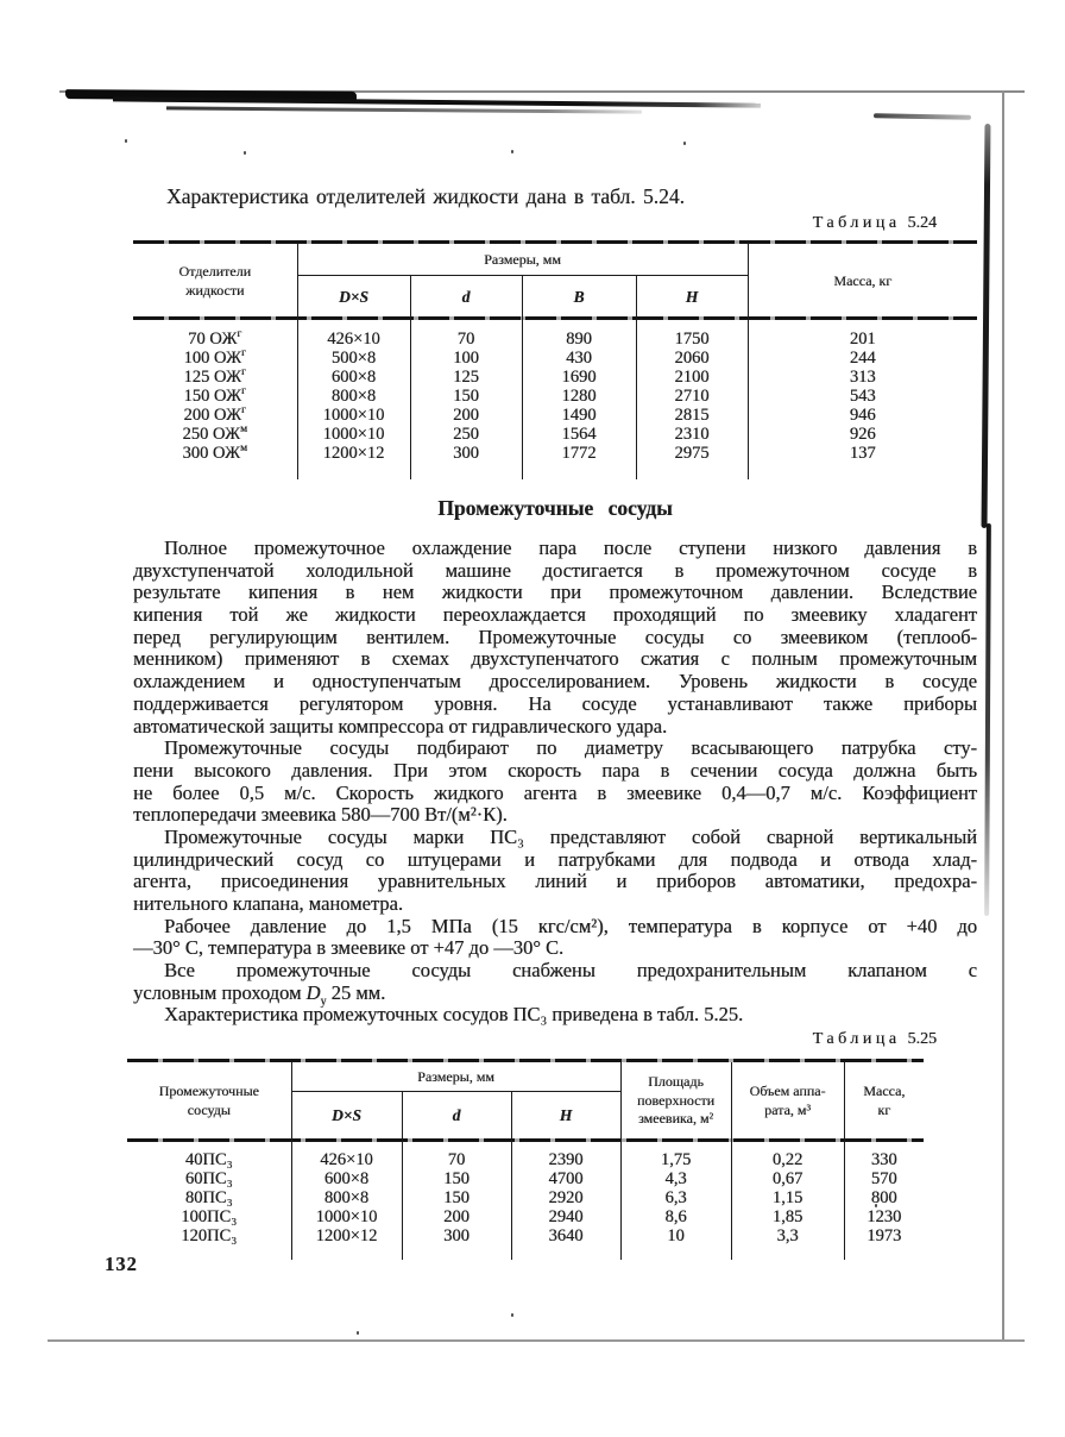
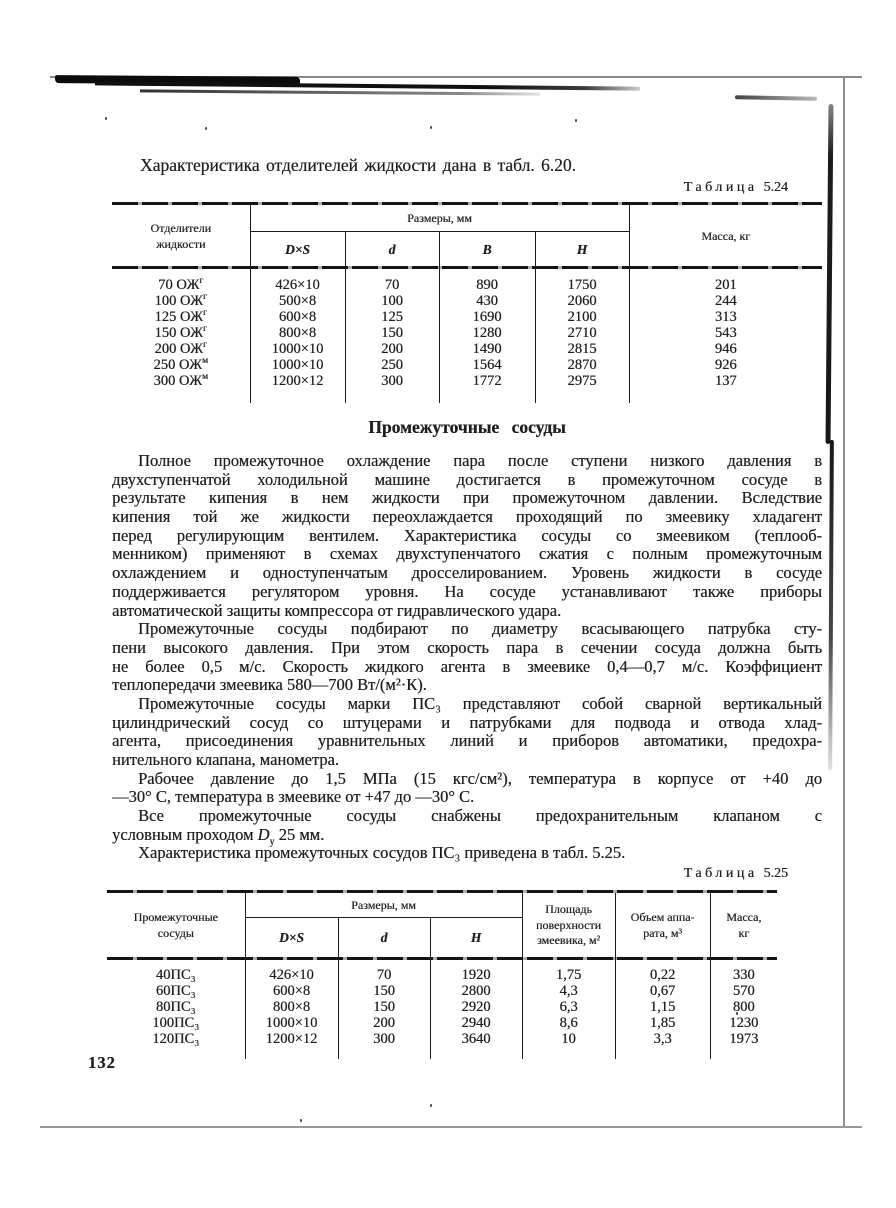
- Характеристика отделителей жидкости дана в табл. 5.24.
+ Характеристика отделителей жидкости дана в табл. 6.20.
  Таблица 5.24
  Отделителижидкости	Размеры, мм	Масса, кг
  D×S	d	B	H
  70 ОЖг	426×10	70	890	1750	201
  100 ОЖг	500×8	100	430	2060	244
  125 ОЖг	600×8	125	1690	2100	313
  150 ОЖг	800×8	150	1280	2710	543
  200 ОЖг	1000×10	200	1490	2815	946
- 250 ОЖм	1000×10	250	1564	2310	926
+ 250 ОЖм	1000×10	250	1564	2870	926
  300 ОЖм	1200×12	300	1772	2975	137
  Промежуточные сосуды
  Полное промежуточное охлаждение пара после ступени низкого давления в
  двухступенчатой холодильной машине достигается в промежуточном сосуде в
  результате кипения в нем жидкости при промежуточном давлении. Вследствие
  кипения той же жидкости переохлаждается проходящий по змеевику хладагент
- перед регулирующим вентилем. Промежуточные сосуды со змеевиком (теплооб-
+ перед регулирующим вентилем. Характеристика сосуды со змеевиком (теплооб-
  менником) применяют в схемах двухступенчатого сжатия с полным промежуточным
  охлаждением и одноступенчатым дросселированием. Уровень жидкости в сосуде
  поддерживается регулятором уровня. На сосуде устанавливают также приборы
  автоматической защиты компрессора от гидравлического удара.
  Промежуточные сосуды подбирают по диаметру всасывающего патрубка сту-
  пени высокого давления. При этом скорость пара в сечении сосуда должна быть
  не более 0,5 м/с. Скорость жидкого агента в змеевике 0,4—0,7 м/с. Коэффициент
  теплопередачи змеевика 580—700 Вт/(м²·К).
  Промежуточные сосуды марки ПС₃ представляют собой сварной вертикальный
  цилиндрический сосуд со штуцерами и патрубками для подвода и отвода хлад-
  агента, присоединения уравнительных линий и приборов автоматики, предохра-
  нительного клапана, манометра.
  Рабочее давление до 1,5 МПа (15 кгс/см²), температура в корпусе от +40 до
  —30° С, температура в змеевике от +47 до —30° С.
  Все промежуточные сосуды снабжены предохранительным клапаном с
  условным проходом Dу 25 мм.
  Характеристика промежуточных сосудов ПС₃ приведена в табл. 5.25.
  Таблица 5.25
  Промежуточныесосуды	Размеры, мм	Площадьповерхностизмеевика, м²	Объем аппа-рата, м³	Масса,кг
  D×S	d	H
- 40ПС₃	426×10	70	2390	1,75	0,22	330
+ 40ПС₃	426×10	70	1920	1,75	0,22	330
- 60ПС₃	600×8	150	4700	4,3	0,67	570
+ 60ПС₃	600×8	150	2800	4,3	0,67	570
  80ПС₃	800×8	150	2920	6,3	1,15	800
  100ПС₃	1000×10	200	2940	8,6	1,85	1230
  120ПС₃	1200×12	300	3640	10	3,3	1973
  132
